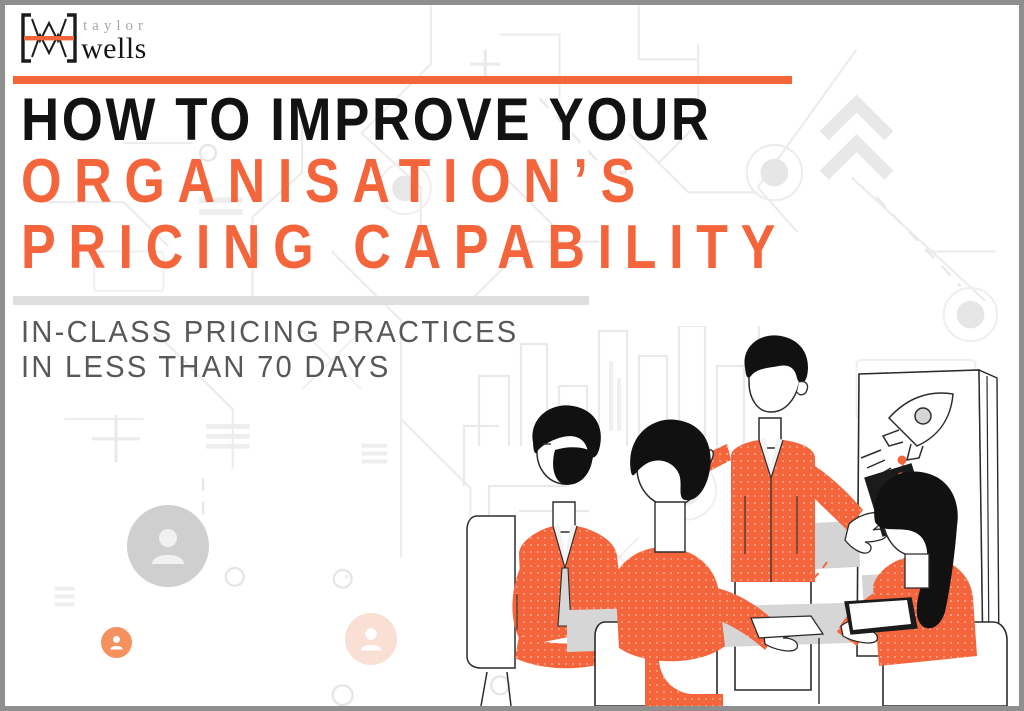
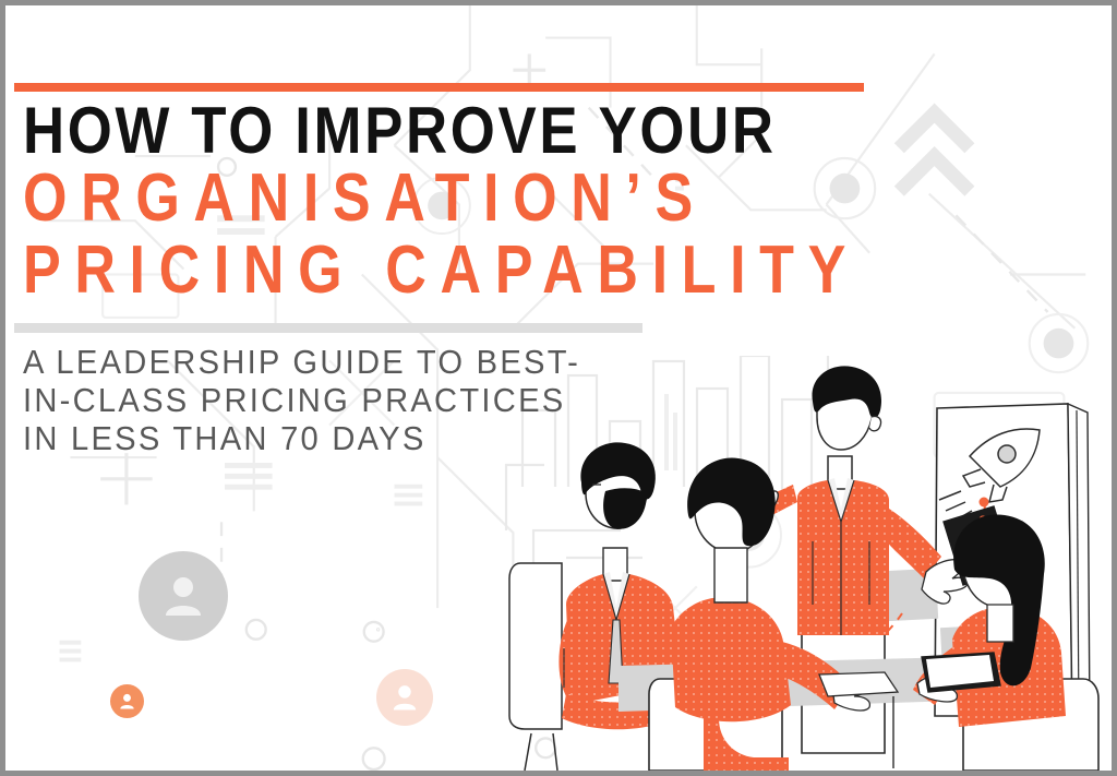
- taylor
- wells
  HOW TO IMPROVE YOUR
  ORGANISATION’S
  PRICING CAPABILITY
+ A LEADERSHIP GUIDE TO BEST-
  IN-CLASS PRICING PRACTICES
  IN LESS THAN 70 DAYS
